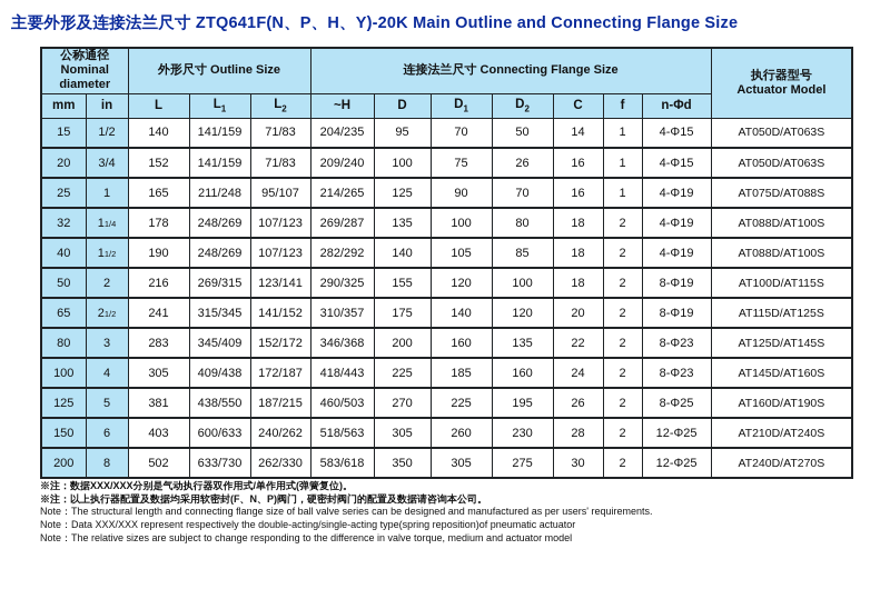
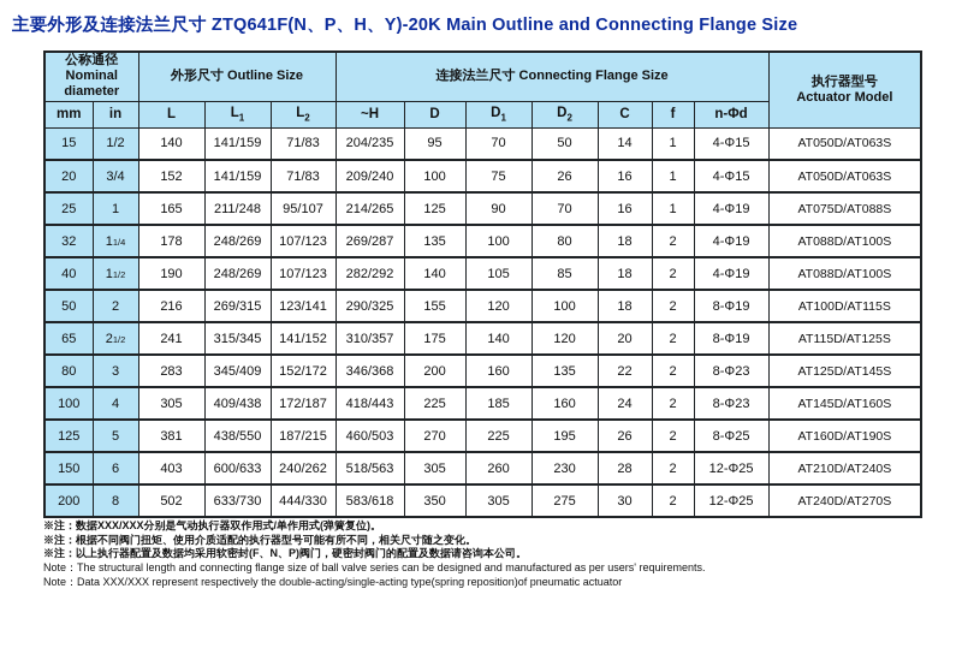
  主要外形及连接法兰尺寸 ZTQ641F(N、P、H、Y)-20K Main Outline and Connecting Flange Size
  公称通径 Nominal diameter	外形尺寸 Outline Size	连接法兰尺寸 Connecting Flange Size	执行器型号 Actuator Model
  mm	in	L	L1	L2	~H	D	D1	D2	C	f	n-Φd
  15	1/2	140	141/159	71/83	204/235	95	70	50	14	1	4-Φ15	AT050D/AT063S
  20	3/4	152	141/159	71/83	209/240	100	75	26	16	1	4-Φ15	AT050D/AT063S
  25	1	165	211/248	95/107	214/265	125	90	70	16	1	4-Φ19	AT075D/AT088S
  32	11/4	178	248/269	107/123	269/287	135	100	80	18	2	4-Φ19	AT088D/AT100S
  40	11/2	190	248/269	107/123	282/292	140	105	85	18	2	4-Φ19	AT088D/AT100S
  50	2	216	269/315	123/141	290/325	155	120	100	18	2	8-Φ19	AT100D/AT115S
  65	21/2	241	315/345	141/152	310/357	175	140	120	20	2	8-Φ19	AT115D/AT125S
  80	3	283	345/409	152/172	346/368	200	160	135	22	2	8-Φ23	AT125D/AT145S
  100	4	305	409/438	172/187	418/443	225	185	160	24	2	8-Φ23	AT145D/AT160S
  125	5	381	438/550	187/215	460/503	270	225	195	26	2	8-Φ25	AT160D/AT190S
  150	6	403	600/633	240/262	518/563	305	260	230	28	2	12-Φ25	AT210D/AT240S
- 200	8	502	633/730	262/330	583/618	350	305	275	30	2	12-Φ25	AT240D/AT270S
+ 200	8	502	633/730	444/330	583/618	350	305	275	30	2	12-Φ25	AT240D/AT270S
  ※注：数据XXX/XXX分别是气动执行器双作用式/单作用式(弹簧复位)。
+ ※注：根据不同阀门扭矩、使用介质适配的执行器型号可能有所不同，相关尺寸随之变化。
  ※注：以上执行器配置及数据均采用软密封(F、N、P)阀门，硬密封阀门的配置及数据请咨询本公司。
  Note：The structural length and connecting flange size of ball valve series can be designed and manufactured as per users' requirements.
  Note：Data XXX/XXX represent respectively the double-acting/single-acting type(spring reposition)of pneumatic actuator
- Note：The relative sizes are subject to change responding to the difference in valve torque, medium and actuator model
